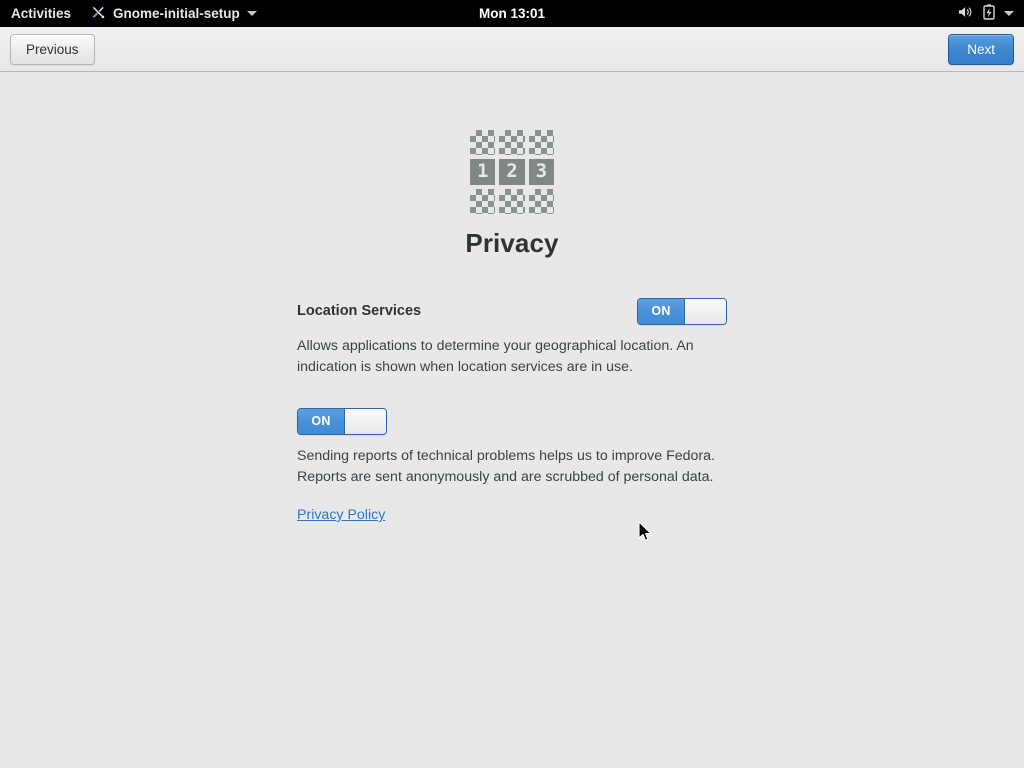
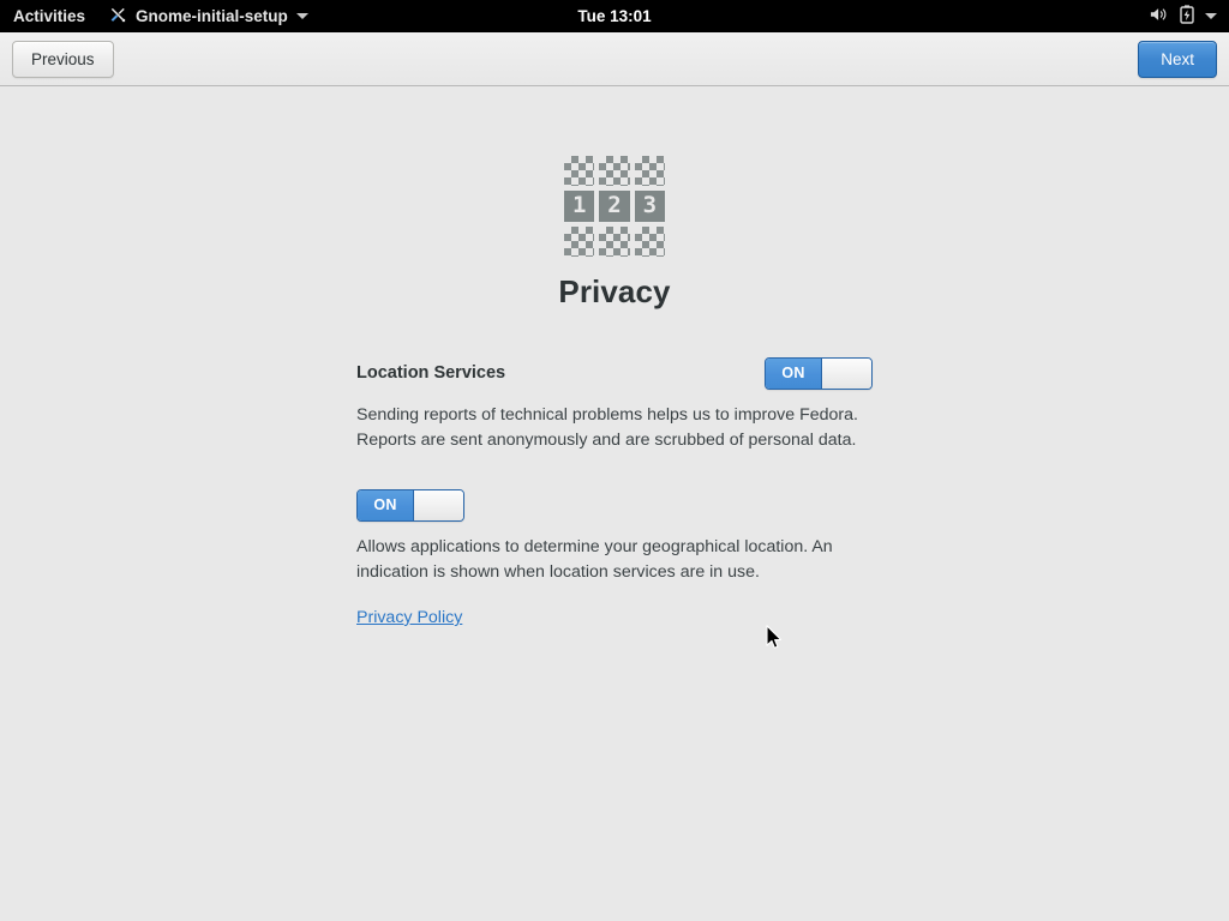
  Activities
  Gnome-initial-setup
- Mon 13:01
+ Tue 13:01
  Previous
  Next
  1
  2
  3
  Privacy
  Location Services
  ON
- Allows applications to determine your geographical location. An indication is shown when location services are in use.
+ Sending reports of technical problems helps us to improve Fedora. Reports are sent anonymously and are scrubbed of personal data.
  ON
- Sending reports of technical problems helps us to improve Fedora. Reports are sent anonymously and are scrubbed of personal data.
+ Allows applications to determine your geographical location. An indication is shown when location services are in use.
  Privacy Policy
